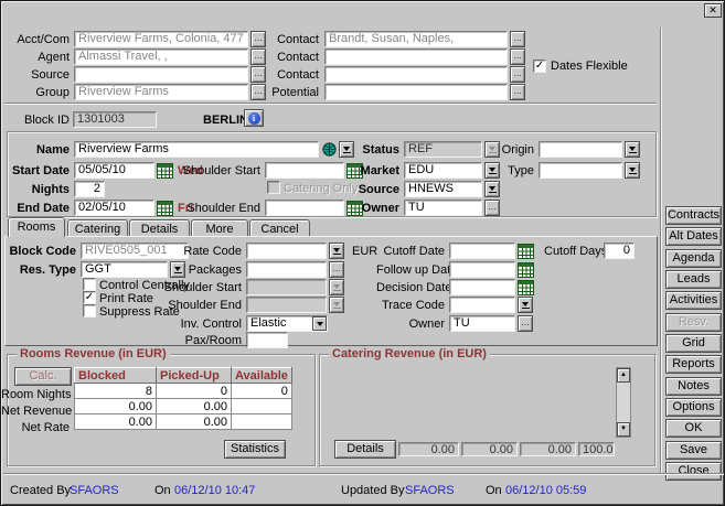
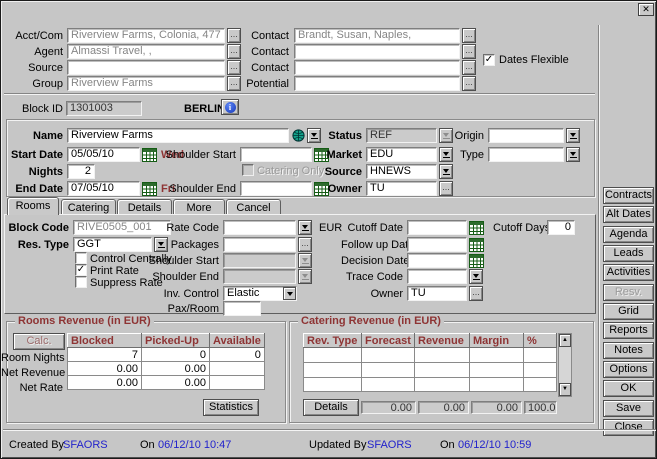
  ✕
  Acct/Com
  Riverview Farms, Colonia, 477
  ...
  Contact
  Brandt, Susan, Naples,
  ...
  Agent
  Almassi Travel, ,
  ...
  Contact
  ...
  Source
  ...
  Contact
  ...
  Group
  Riverview Farms
  ...
  Potential
  ...
  ✓
  Dates Flexible
  Block ID
  1301003
  BERLI
  i
  Name
  Riverview Farms
  Status
  REF
  Origin
  Start Date
  05/05/10
  Wed
  Shoulder Start
  Market
  EDU
  Type
  Nights
  2
  Catering Only
  Source
  HNEWS
  End Date
- 02/05/10
+ 07/05/10
  Fri
  Shoulder End
  Owner
  TU
  ...
  Rooms
  Catering
  Details
  More
  Cancel
  Block Code
  RIVE0505_001
  Res. Type
  GGT
  Control Centrally
  ✓
  Print Rate
  Suppress Rate
  Rate Code
  Packages
  ...
  Shoulder Start
  Shoulder End
  Inv. Control
  Elastic
  Pax/Room
  EUR
  Cutoff Date
  Cutoff Day
  0
  Follow up Da
  Decision Dat
  Trace Code
  Owner
  TU
  ...
  Rooms Revenue (in EUR)
  Calc.
  Room Nights
  Net Revenue
  Net Rate
  Blocked	Picked-Up	Available
- 8	0	0
+ 7	0	0
  0.00	0.00
  0.00	0.00
  Statistics
  Catering Revenue (in EUR)
+ Rev. Type	Forecast	Revenue	Margin	%
  Details
  0.00
  0.00
  0.00
  100.0
  Contracts
  Alt Dates
  Agenda
  Leads
  Activities
  Resv.
  Grid
  Reports
  Notes
  Options
  OK
  Save
  Close
  Created By
  SFAORS
  On
  06/12/10 10:47
  Updated By
  SFAORS
  On
- 06/12/10 05:59
+ 06/12/10 10:59
